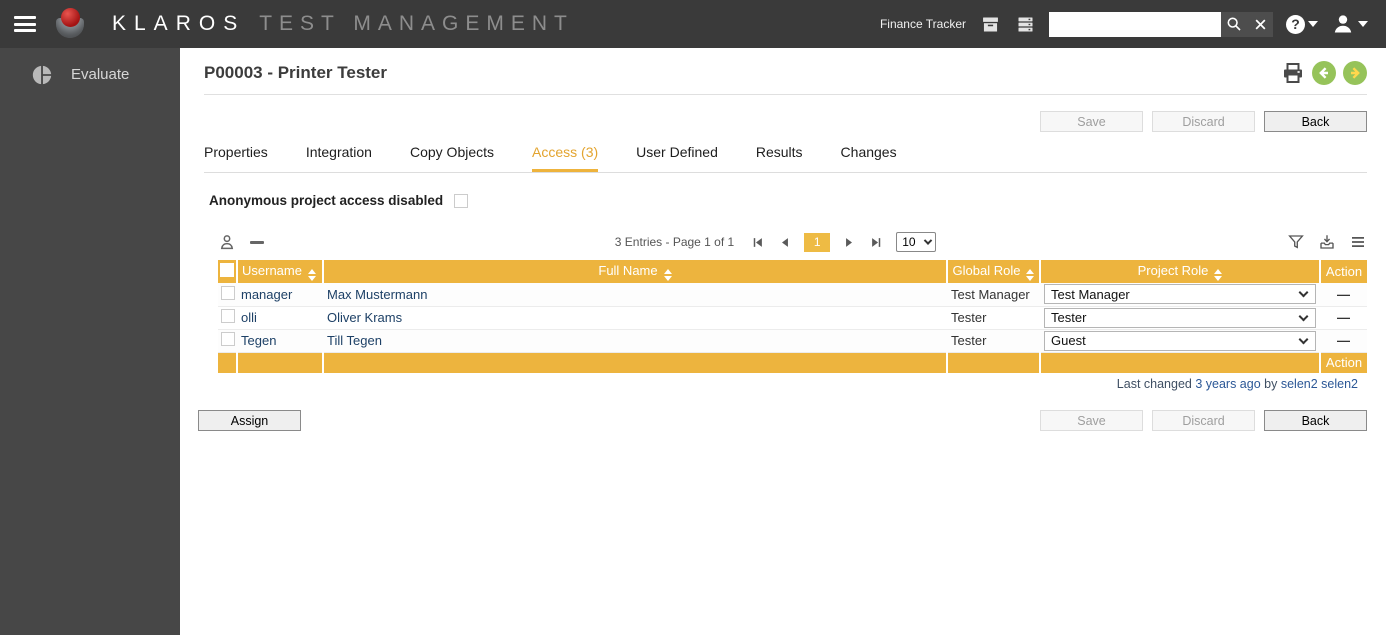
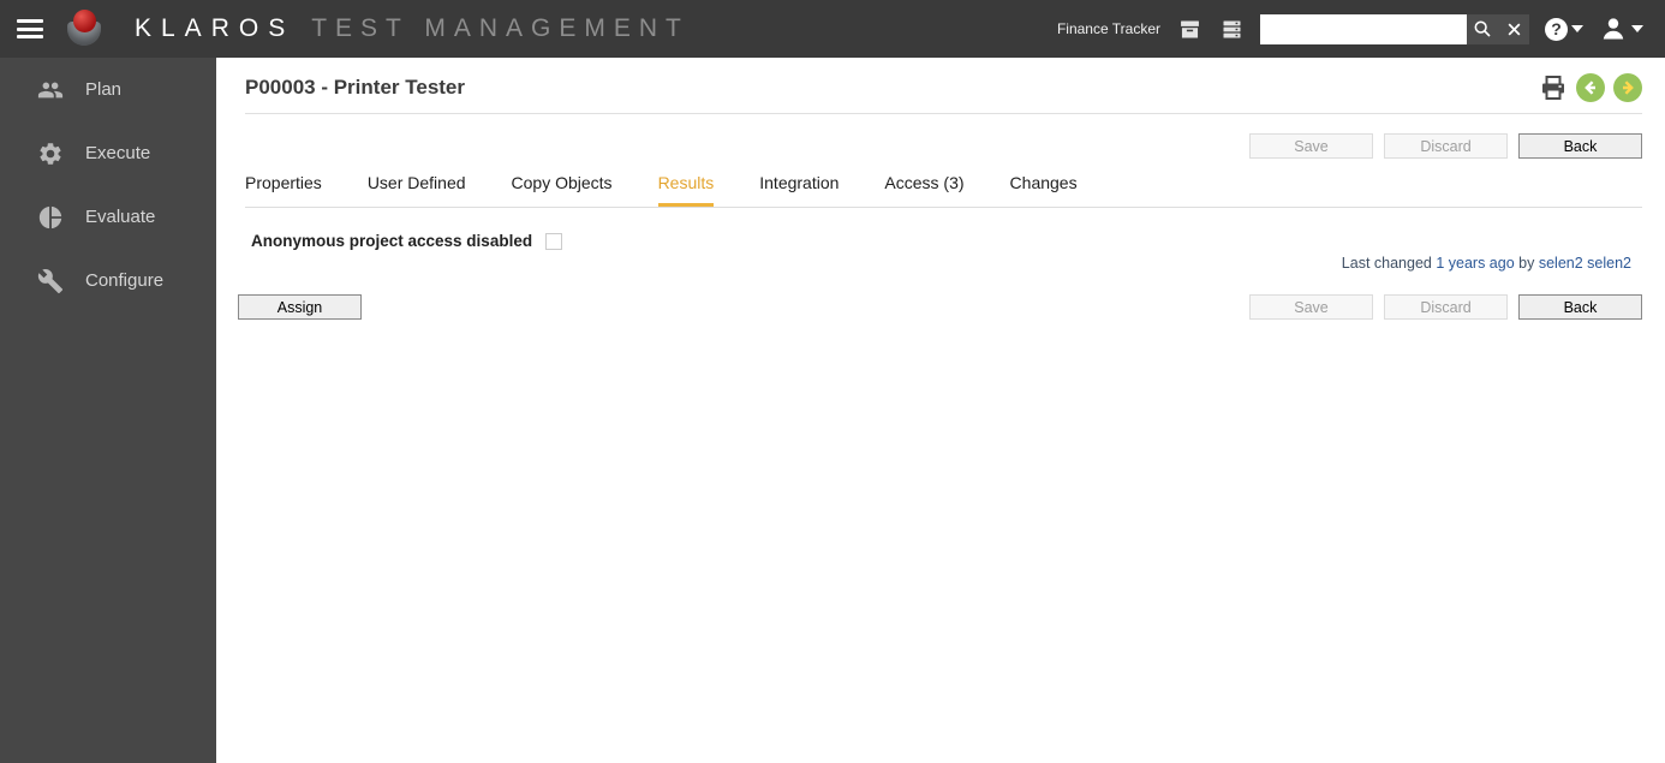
  KLAROS
  TEST MANAGEMENT
  Finance Tracker
  ?
+ Plan
+ Execute
  Evaluate
+ Configure
  P00003 - Printer Tester
  Save
  Discard
  Back
  Properties
- Integration
+ User Defined
  Copy Objects
- Access (3)
+ Results
- User Defined
+ Integration
- Results
+ Access (3)
  Changes
  Anonymous project access disabled
- 3 Entries - Page 1 of 1
- 1
- 10
- 	Username	Full Name	Global Role	Project Role	Action
- 	manager	Max Mustermann	Test Manager	Test Manager	—
- 	olli	Oliver Krams	Tester	Tester	—
- 	Tegen	Till Tegen	Tester	Guest	—
- 					Action
- Last changed 3 years ago by selen2 selen2
+ Last changed 1 years ago by selen2 selen2
  Assign
  Save
  Discard
  Back
